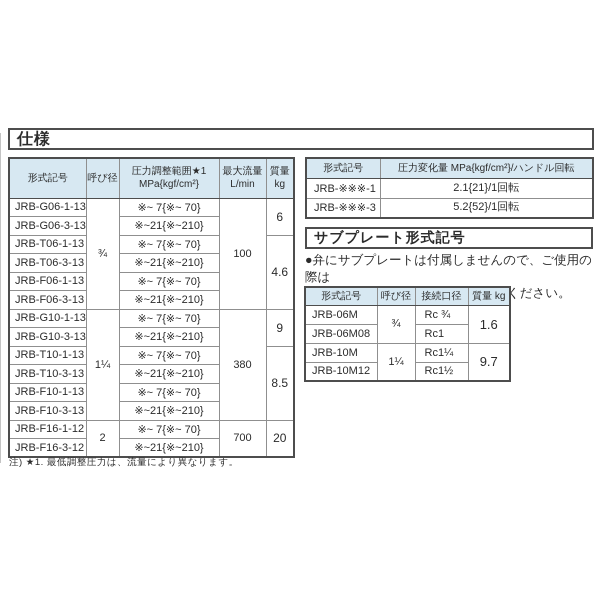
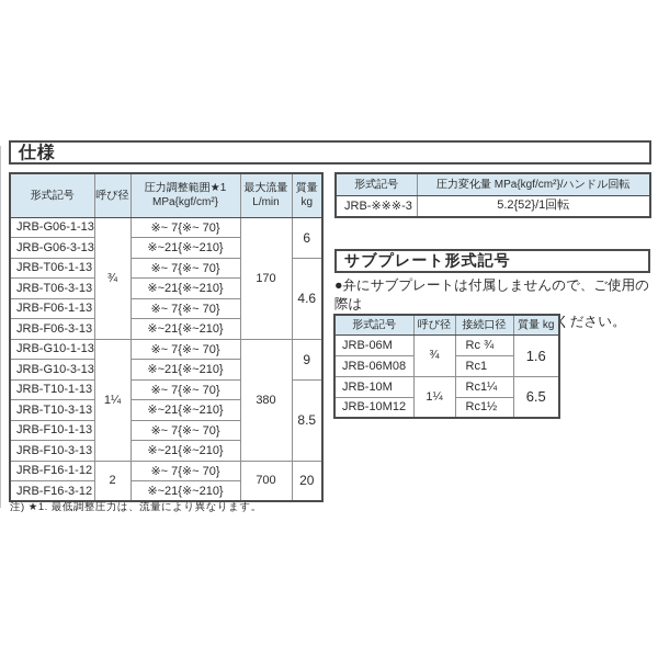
  仕様
  形式記号	呼び径	圧力調整範囲★1MPa{kgf/cm²}	最大流量L/min	質量kg
- JRB-G06-1-13	¾	※~ 7{※~ 70}	100	6
+ JRB-G06-1-13	¾	※~ 7{※~ 70}	170	6
  JRB-G06-3-13	※~21{※~210}
  JRB-T06-1-13	※~ 7{※~ 70}	4.6
  JRB-T06-3-13	※~21{※~210}
  JRB-F06-1-13	※~ 7{※~ 70}
  JRB-F06-3-13	※~21{※~210}
  JRB-G10-1-13	1¼	※~ 7{※~ 70}	380	9
  JRB-G10-3-13	※~21{※~210}
  JRB-T10-1-13	※~ 7{※~ 70}	8.5
  JRB-T10-3-13	※~21{※~210}
  JRB-F10-1-13	※~ 7{※~ 70}
  JRB-F10-3-13	※~21{※~210}
  JRB-F16-1-12	2	※~ 7{※~ 70}	700	20
  JRB-F16-3-12	※~21{※~210}
  注) ★1. 最低調整圧力は、流量により異なります。
  形式記号	圧力変化量 MPa{kgf/cm²}/ハンドル回転
- JRB-※※※-1	2.1{21}/1回転
  JRB-※※※-3	5.2{52}/1回転
  サブプレート形式記号
  ●弁にサブプレートは付属しませんので、ご使用の際は
  形式記号	呼び径	接続口径	質量 kg
  JRB-06M	¾	Rc ¾	1.6
  JRB-06M08	Rc1
- JRB-10M	1¼	Rc1¼	9.7
+ JRB-10M	1¼	Rc1¼	6.5
  JRB-10M12	Rc1½
